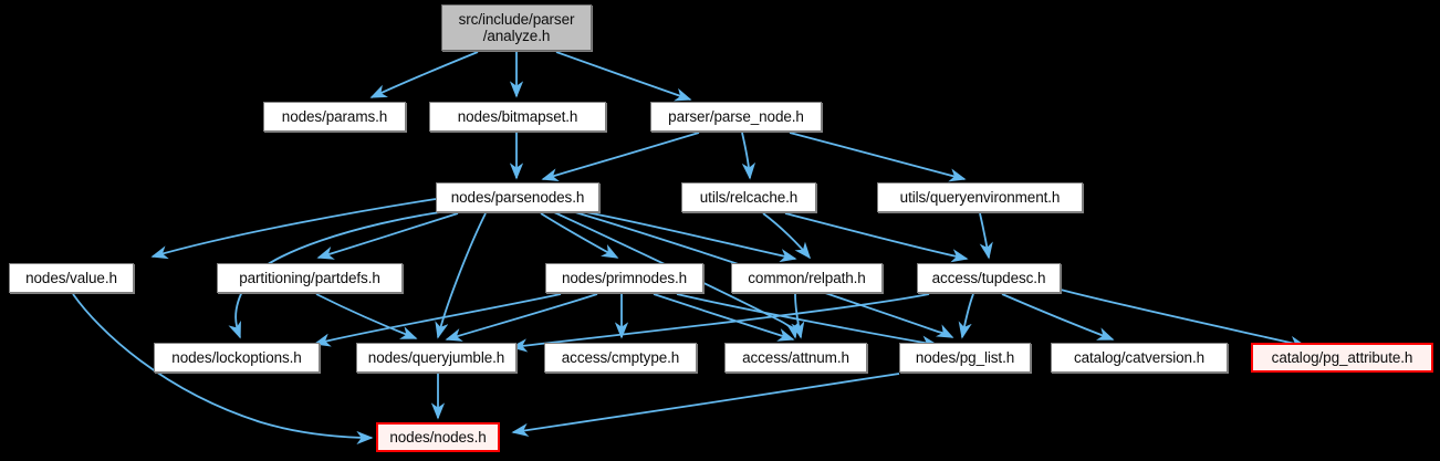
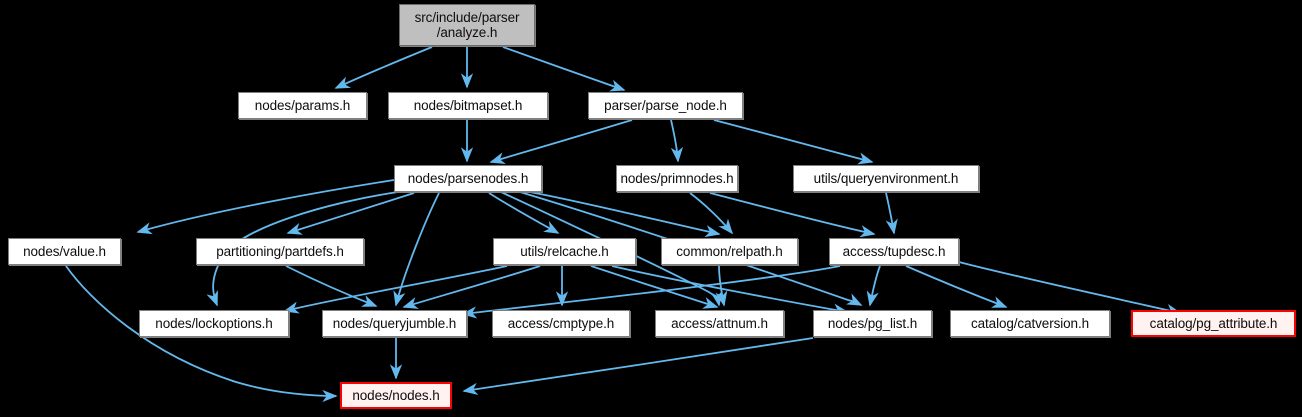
  src/include/parser
  /analyze.h
  nodes/params.h
  nodes/bitmapset.h
  parser/parse_node.h
  nodes/parsenodes.h
- utils/relcache.h
+ nodes/primnodes.h
  utils/queryenvironment.h
  nodes/value.h
  partitioning/partdefs.h
- nodes/primnodes.h
+ utils/relcache.h
  common/relpath.h
  access/tupdesc.h
  nodes/lockoptions.h
  nodes/queryjumble.h
  access/cmptype.h
  access/attnum.h
  nodes/pg_list.h
  catalog/catversion.h
  catalog/pg_attribute.h
  nodes/nodes.h
